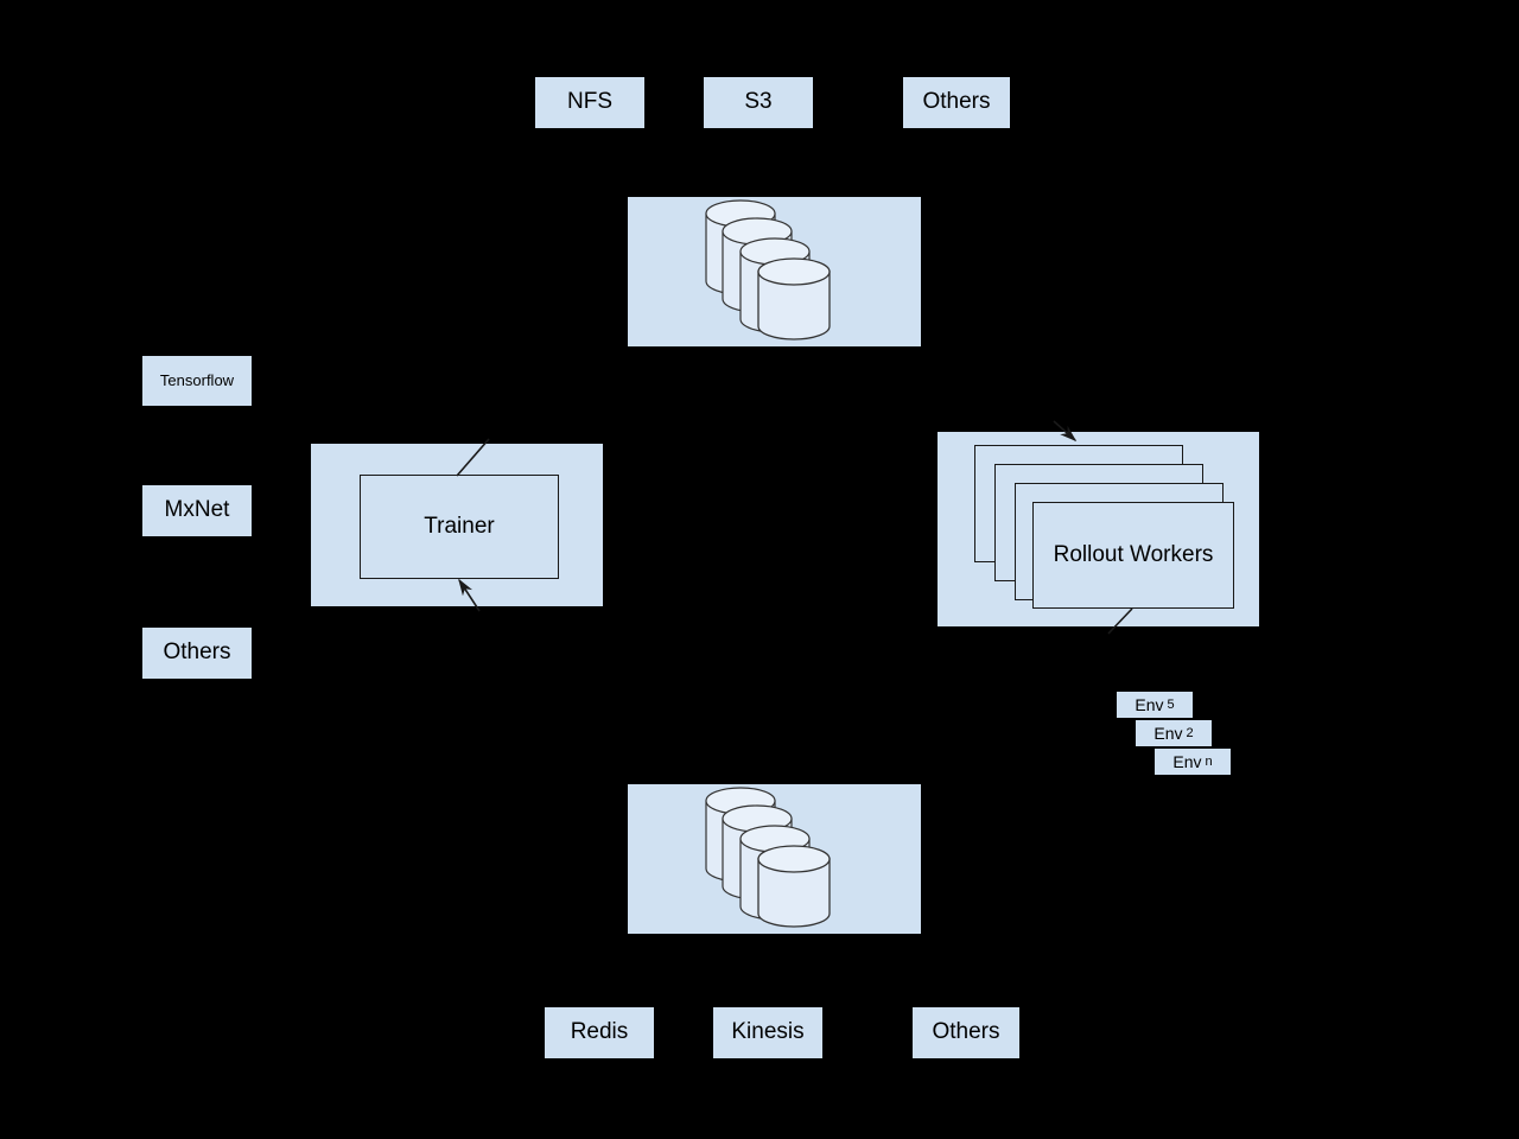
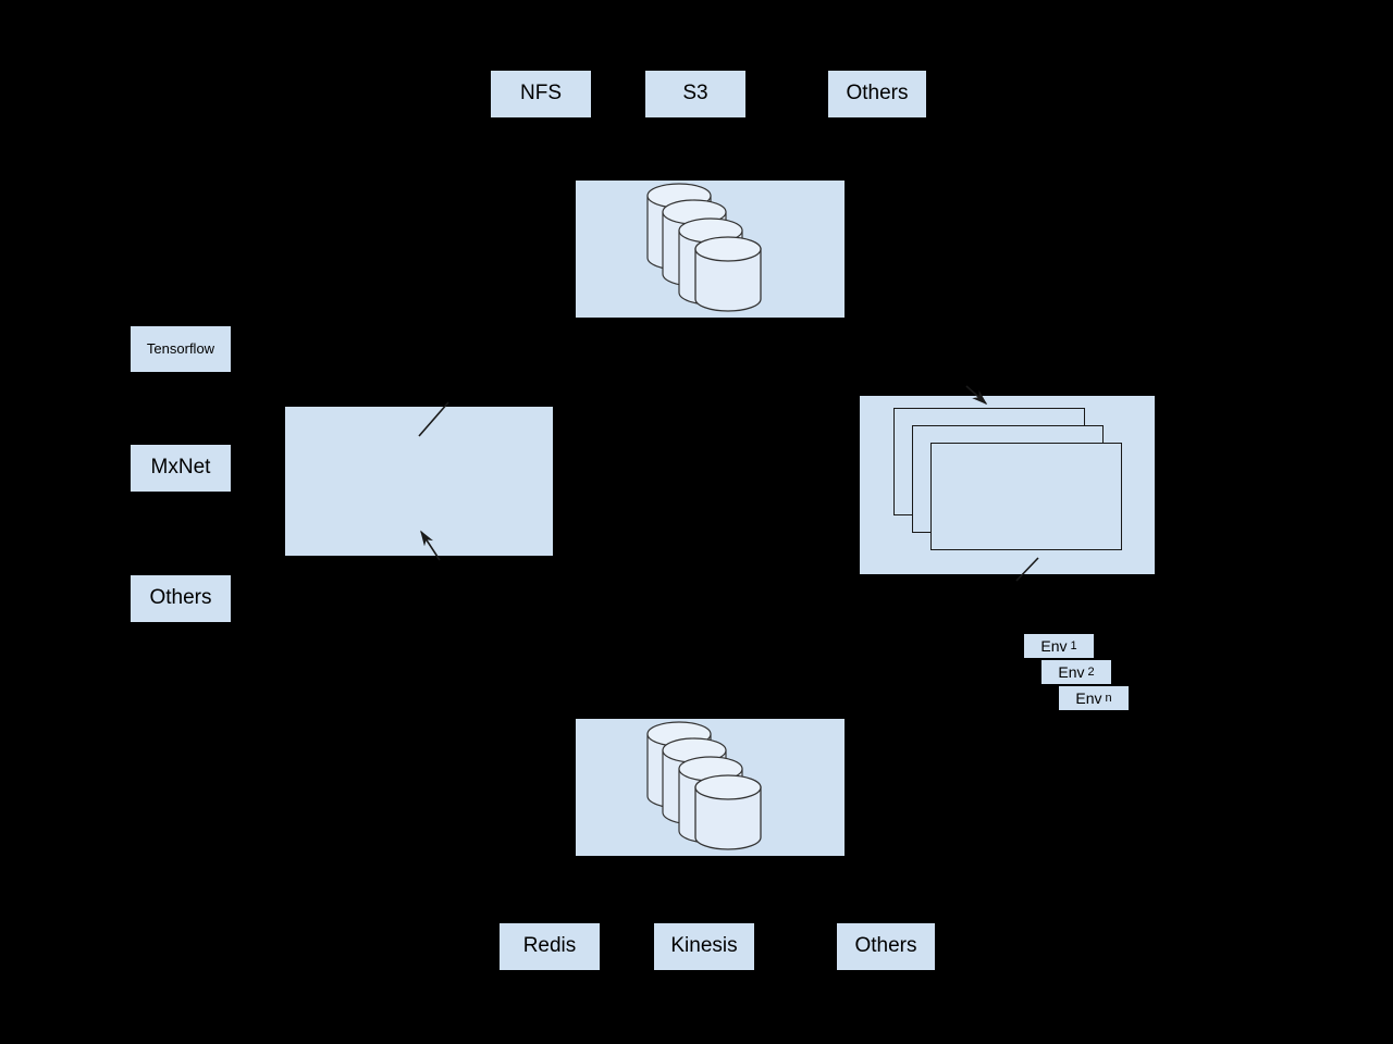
  NFS
  S3
  Others
  Tensorflow
  MxNet
  Others
- Trainer
- Rollout Workers
  Env
- 5
+ 1
  Env
  2
  Env
  n
  Redis
  Kinesis
  Others
